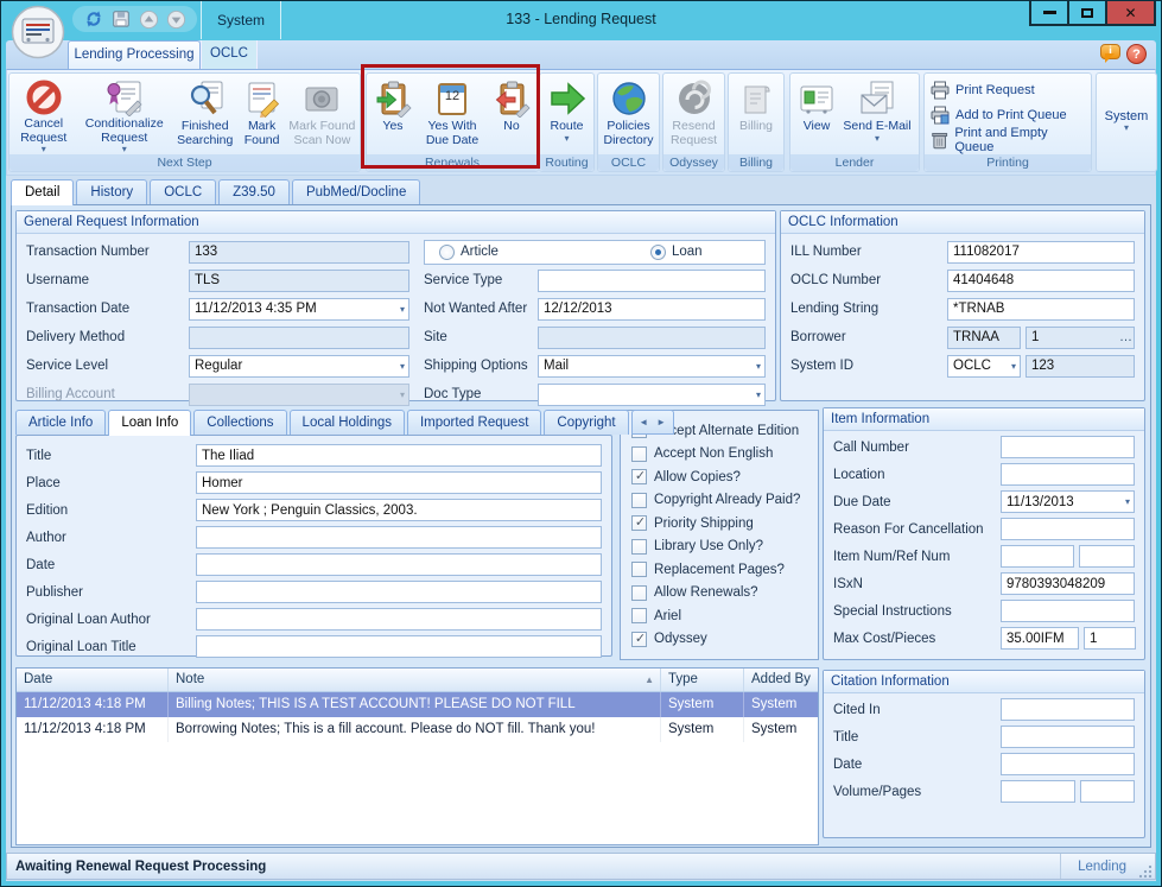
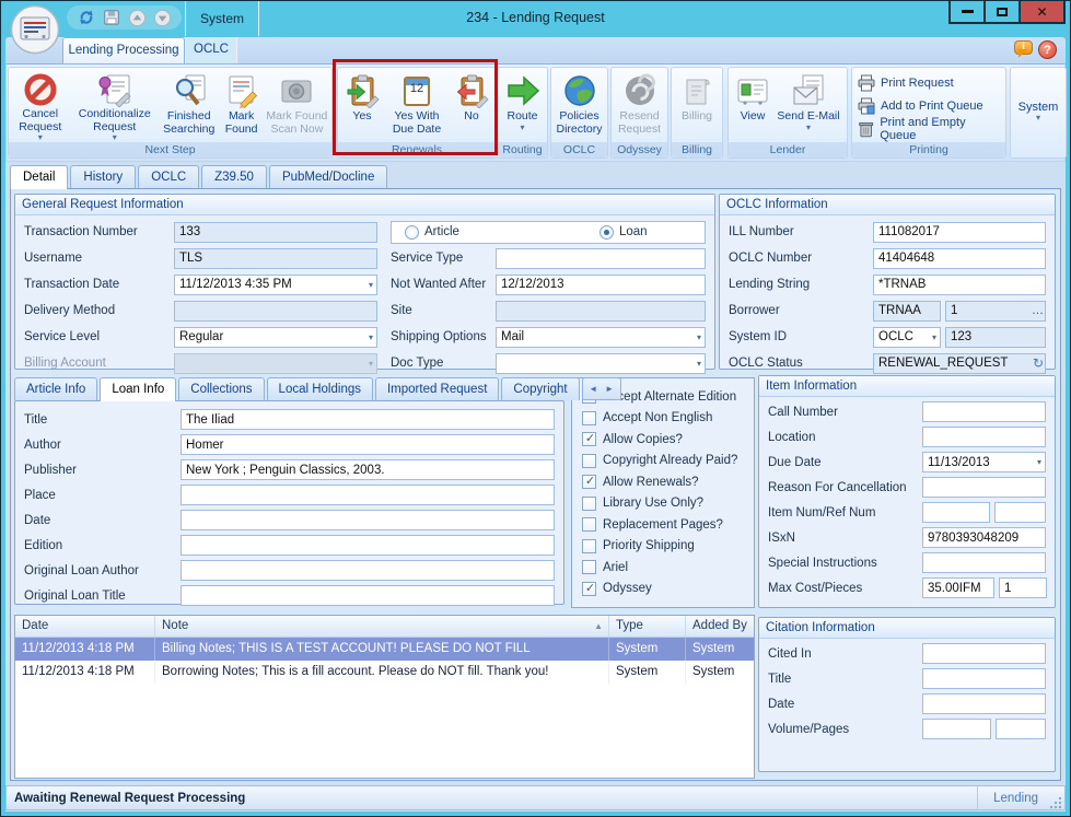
  System
- 133 - Lending Request
+ 234 - Lending Request
  ✕
  Lending Processing
  OCLC
  i
  ?
  Cancel Request
  ▾
  Conditionalize Request
  ▾
  Finished Searching
  Mark Found
  Mark Found Scan Now
  Next Step
  Yes
  12
  Yes With Due Date
  No
  Renewals
  Route
  ▾
  Routing
  Policies Directory
  OCLC
  Resend Request
  Odyssey
  Billing
  Billing
  View
  Send E-Mail
  ▾
  Lender
  Print Request
  Add to Print Queue
  Print and Empty Queue
  Printing
  System
  ▾
  Detail
  History
  OCLC
  Z39.50
  PubMed/Docline
  General Request Information
  Transaction Number
  133
  Article
  Loan
  Username
  TLS
  Service Type
  Transaction Date
  11/12/2013 4:35 PM
  ▾
  Not Wanted After
  12/12/2013
  Delivery Method
  Site
  Service Level
  Regular
  ▾
  Shipping Options
  Mail
  ▾
  Billing Account
  ▾
  Doc Type
  ▾
  OCLC Information
  ILL Number
  111082017
  OCLC Number
  41404648
  Lending String
  *TRNAB
  Borrower
  TRNAA
  1
  …
  System ID
  OCLC
  ▾
  123
+ OCLC Status
+ RENEWAL_REQUEST
+ ↻
  Article Info
  Loan Info
  Collections
  Local Holdings
  Imported Request
  Copyright
  ◄
  ►
  Title
  The Iliad
- Place
+ Author
  Homer
- Edition
+ Publisher
  New York ; Penguin Classics, 2003.
- Author
+ Place
  Date
- Publisher
+ Edition
  Original Loan Author
  Original Loan Title
  ept Alternate Edition
  Accept Non English
  ✓
  Allow Copies?
  Copyright Already Paid?
  ✓
- Priority Shipping
+ Allow Renewals?
  Library Use Only?
  Replacement Pages?
- Allow Renewals?
+ Priority Shipping
  Ariel
  ✓
  Odyssey
  Item Information
  Call Number
  Location
  Due Date
  11/13/2013
  ▾
  Reason For Cancellation
  Item Num/Ref Num
  ISxN
  9780393048209
  Special Instructions
  Max Cost/Pieces
  35.00IFM
  1
  Date
  Note
  ▲
  Type
  Added By
  11/12/2013 4:18 PM
  Billing Notes; THIS IS A TEST ACCOUNT! PLEASE DO NOT FILL
  System
  System
  11/12/2013 4:18 PM
  Borrowing Notes; This is a fill account. Please do NOT fill. Thank you!
  System
  System
  Citation Information
  Cited In
  Title
  Date
  Volume/Pages
  Awaiting Renewal Request Processing
  Lending
